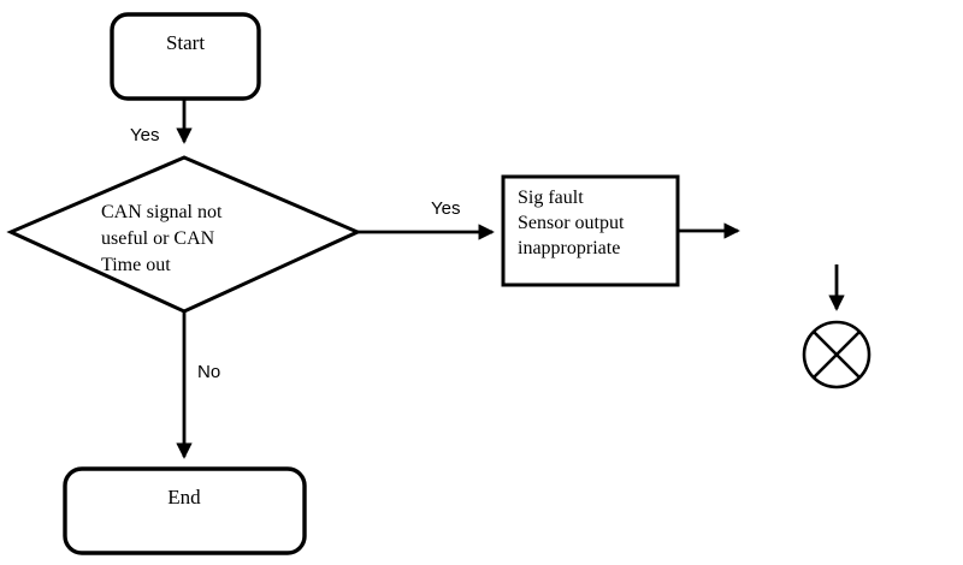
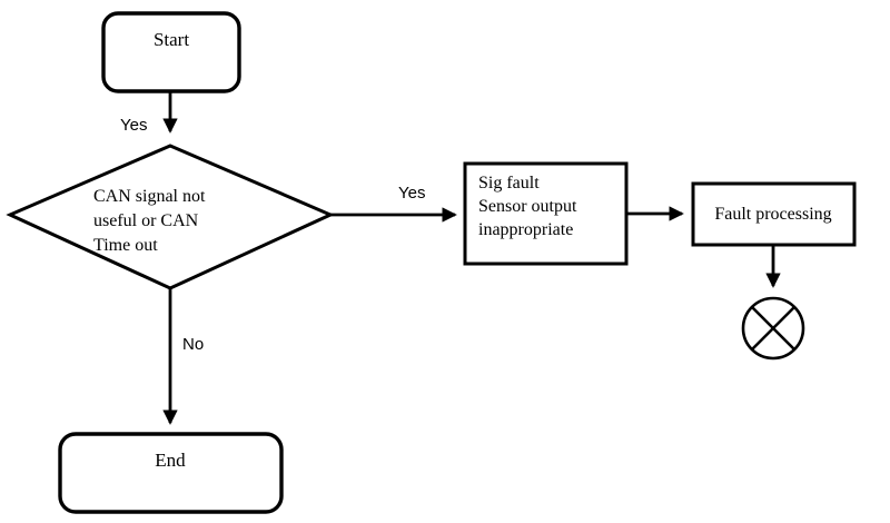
  Start
  Yes
  CAN signal not
  useful or CAN
  Time out
  Yes
  Sig fault
  Sensor output
  inappropriate
+ Fault processing
  No
  End
